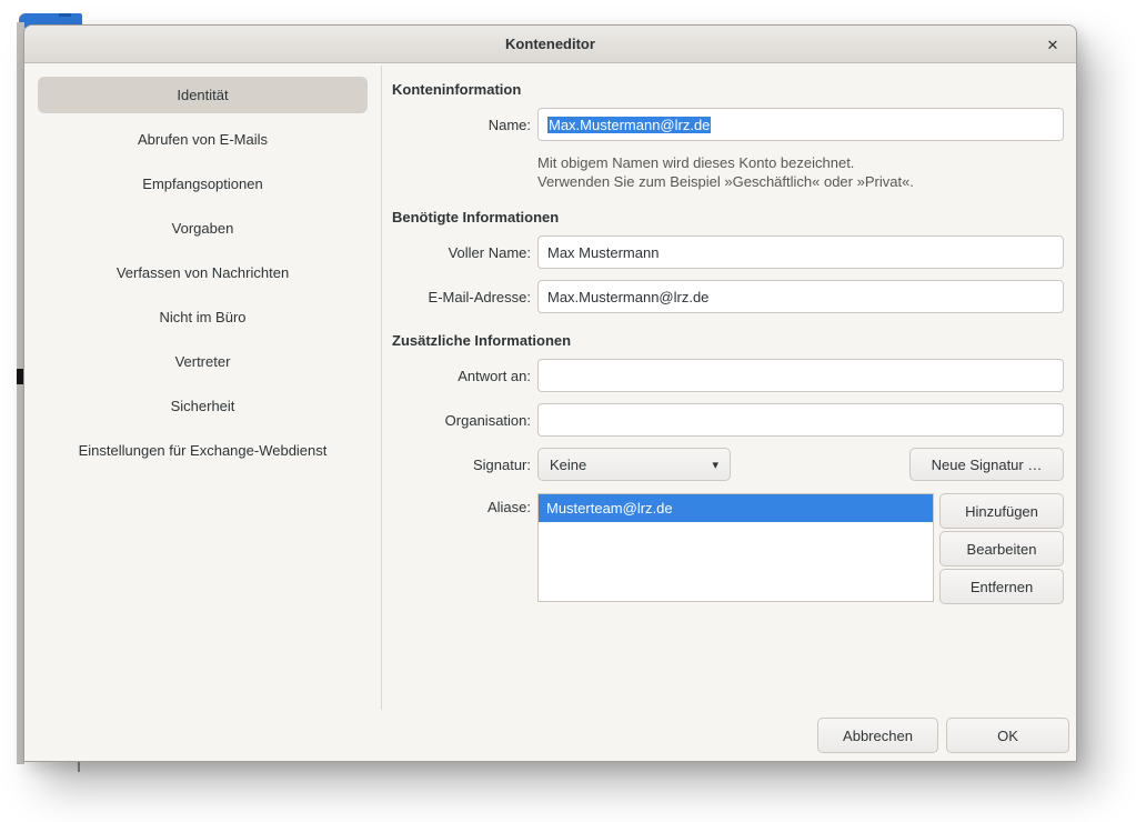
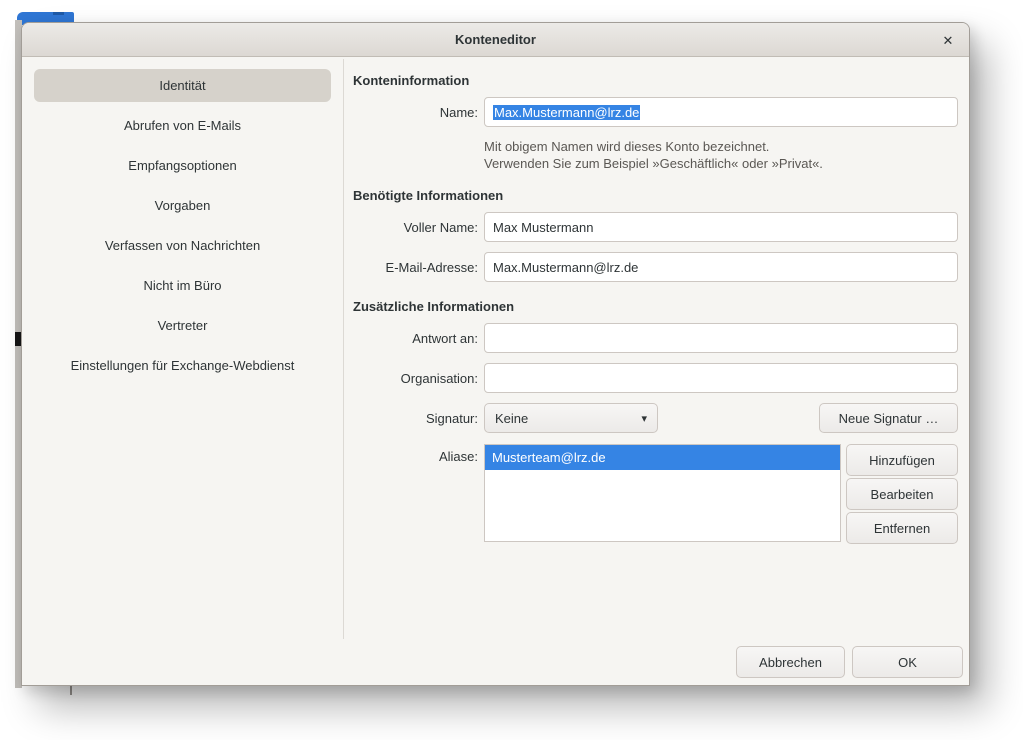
  Konteneditor
  ✕
  Identität
  Abrufen von E-Mails
  Empfangsoptionen
  Vorgaben
  Verfassen von Nachrichten
  Nicht im Büro
  Vertreter
- Sicherheit
  Einstellungen für Exchange-Webdienst
  Konteninformation
  Name:
  Max.Mustermann@lrz.de
  Mit obigem Namen wird dieses Konto bezeichnet.
  Verwenden Sie zum Beispiel »Geschäftlich« oder »Privat«.
  Benötigte Informationen
  Voller Name:
  Max Mustermann
  E-Mail-Adresse:
  Max.Mustermann@lrz.de
  Zusätzliche Informationen
  Antwort an:
  Organisation:
  Signatur:
  Keine
  ▾
  Neue Signatur …
  Aliase:
  Musterteam@lrz.de
  Hinzufügen
  Bearbeiten
  Entfernen
  Abbrechen
  OK
